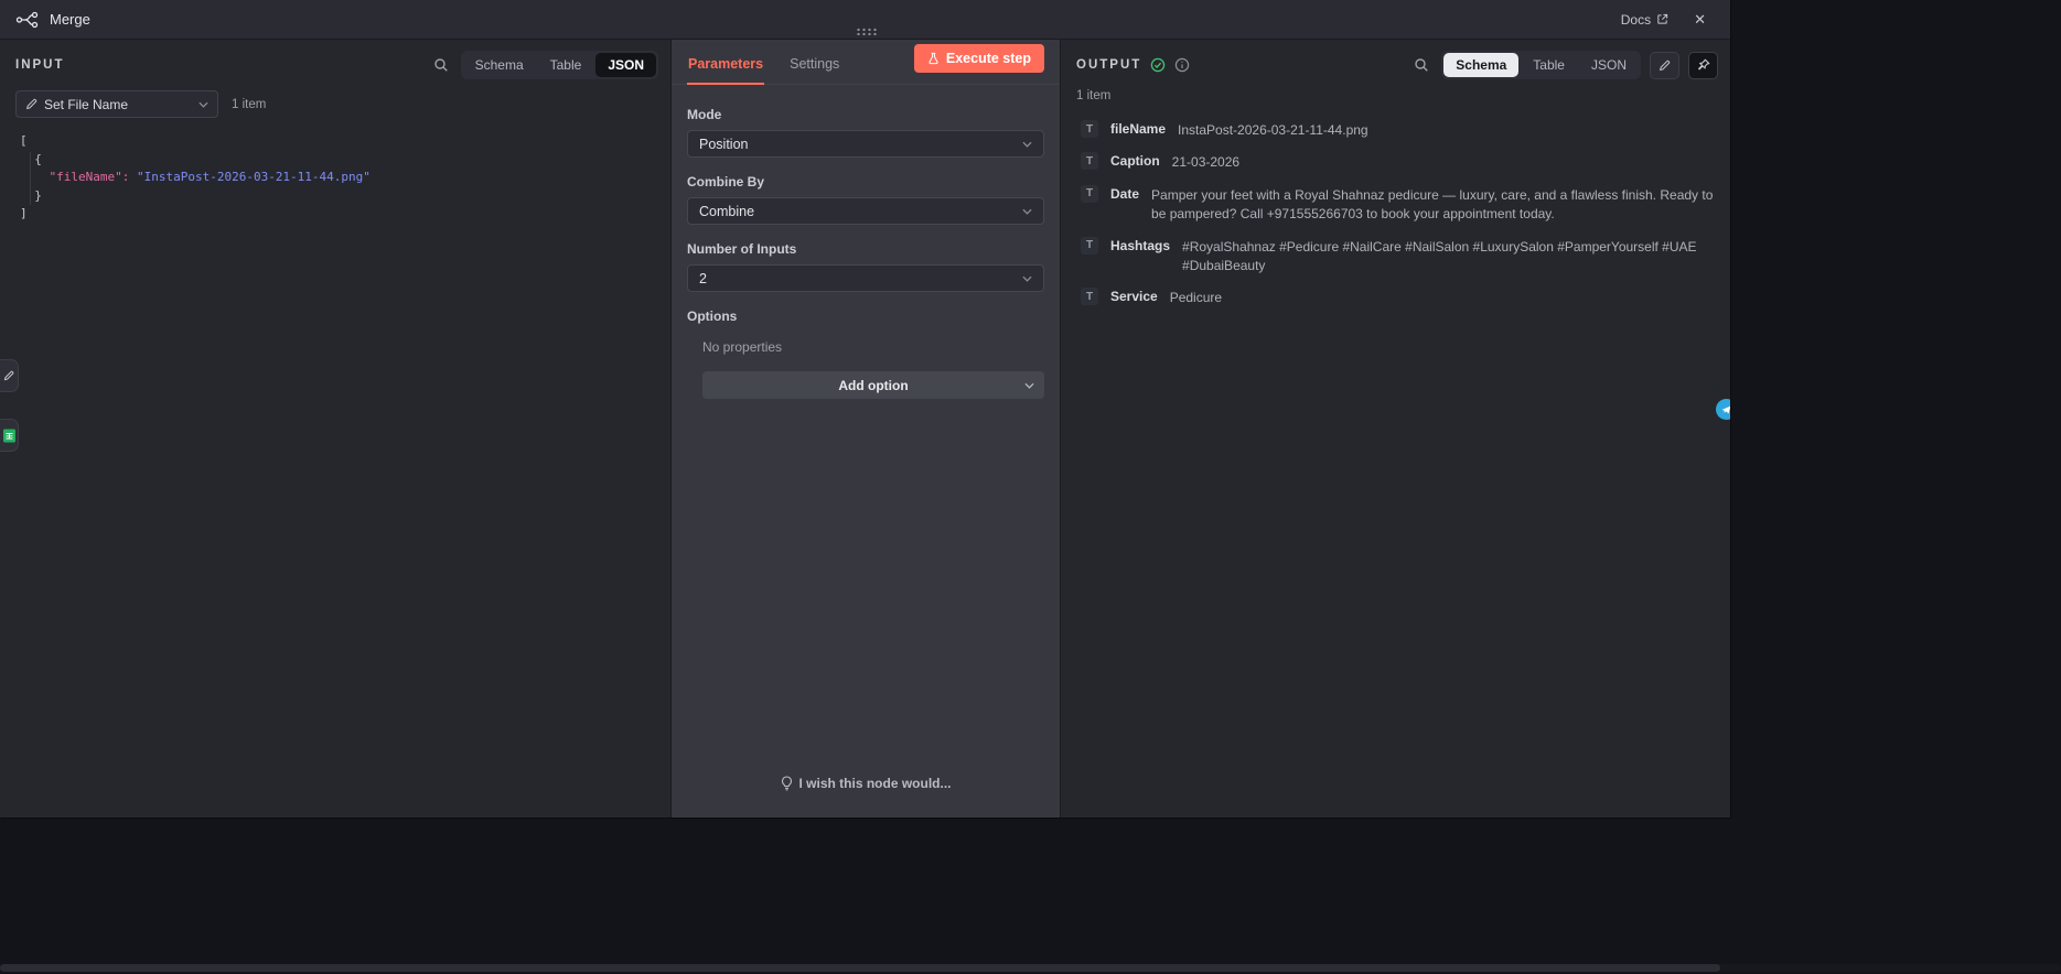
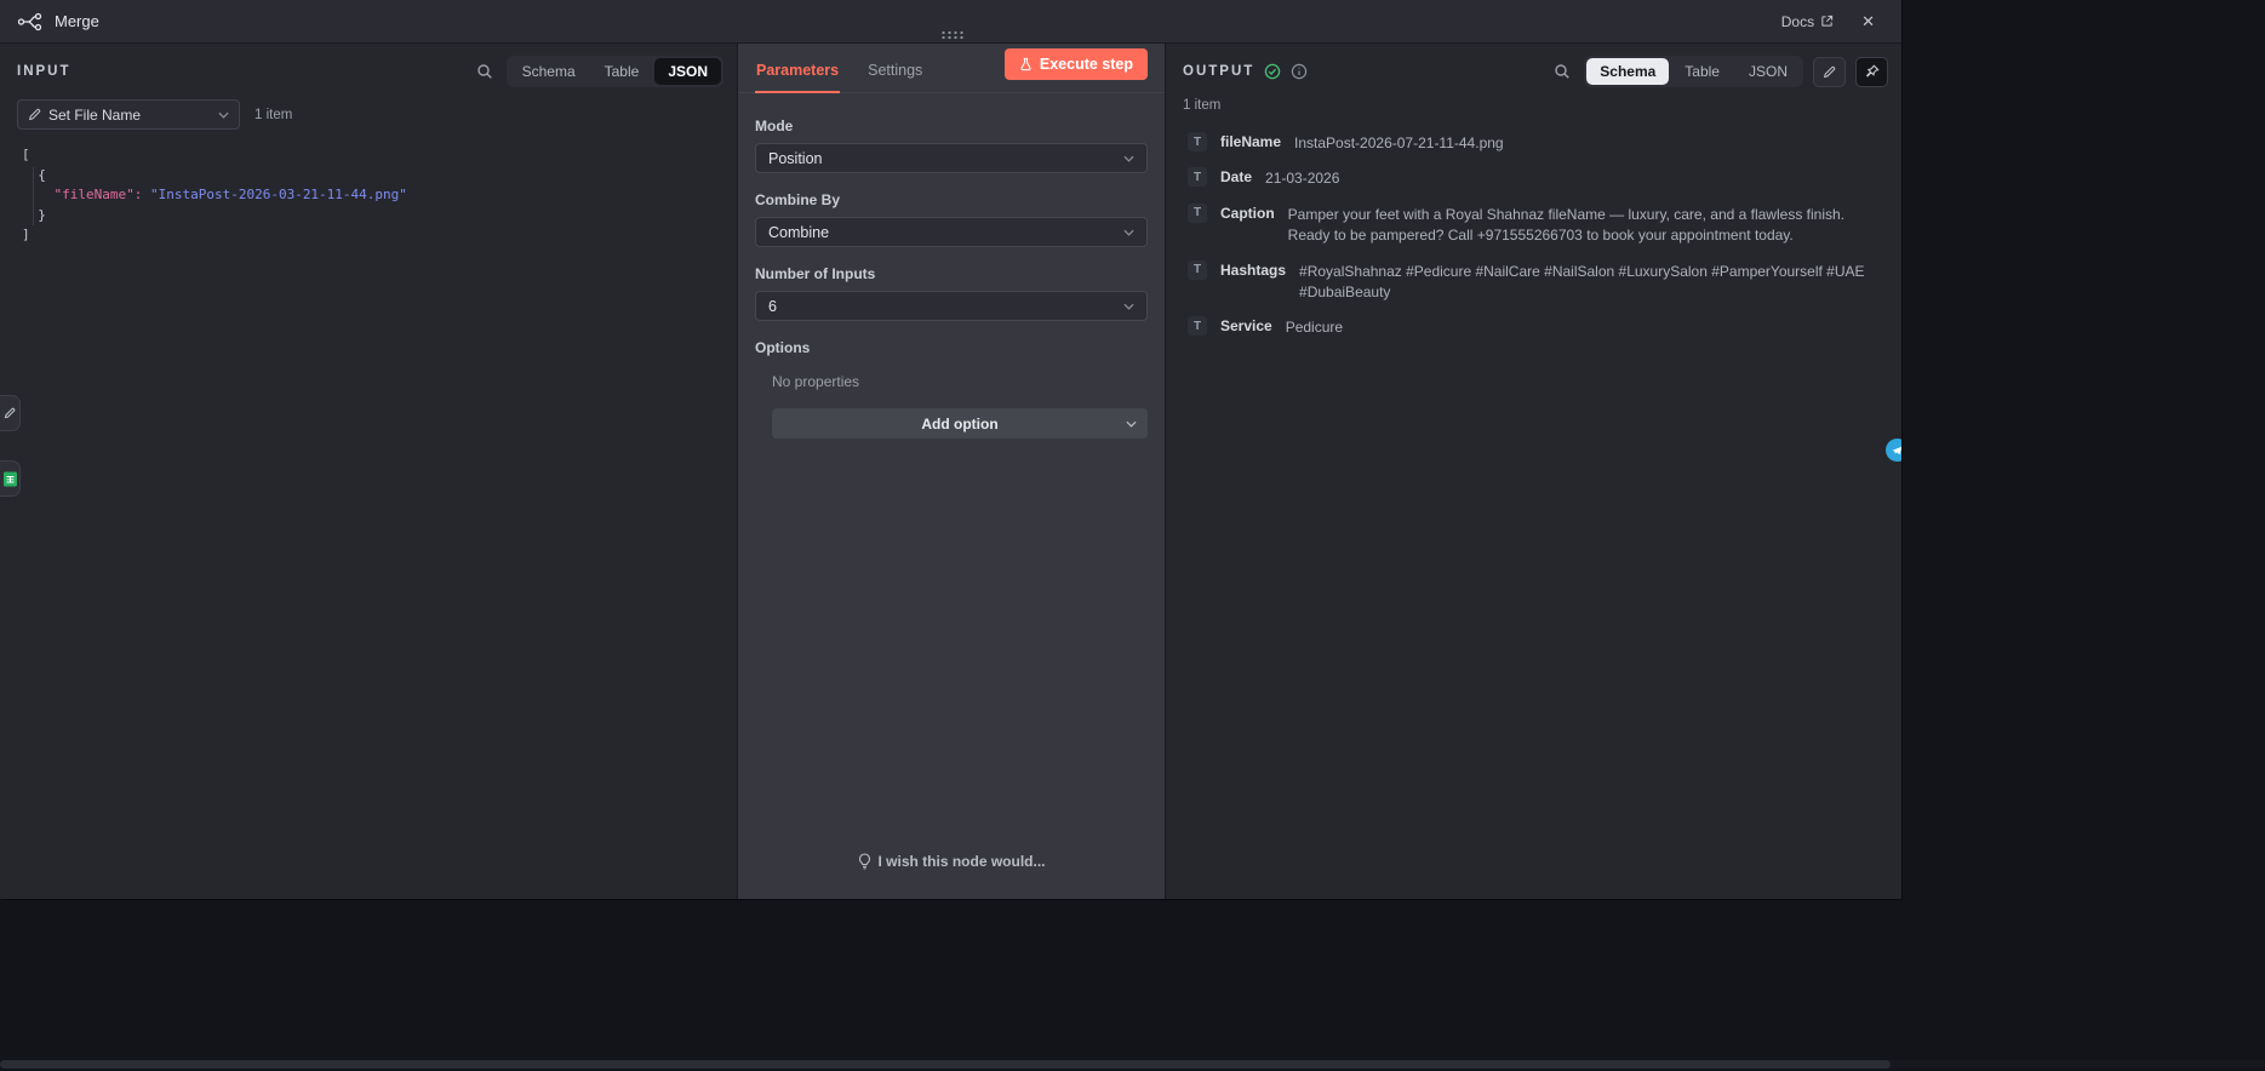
  Merge
  Docs
  ✕
  INPUT
  Schema
  Table
  JSON
  Set File Name
  1 item
  [
  {
  "fileName": "InstaPost-2026-03-21-11-44.png"
  }
  ]
  Parameters
  Settings
  Execute step
  Mode
  Position
  Combine By
  Combine
  Number of Inputs
- 2
+ 6
  Options
  No properties
  Add option
  I wish this node would...
  OUTPUT
  Schema
  Table
  JSON
  1 item
  T
  fileName
- InstaPost-2026-03-21-11-44.png
+ InstaPost-2026-07-21-11-44.png
  T
- Caption
+ Date
  21-03-2026
  T
- Date
+ Caption
- Pamper your feet with a Royal Shahnaz pedicure — luxury, care, and a flawless finish. Ready to be pampered? Call +971555266703 to book your appointment today.
+ Pamper your feet with a Royal Shahnaz fileName — luxury, care, and a flawless finish. Ready to be pampered? Call +971555266703 to book your appointment today.
  T
  Hashtags
  #RoyalShahnaz #Pedicure #NailCare #NailSalon #LuxurySalon #PamperYourself #UAE #DubaiBeauty
  T
  Service
  Pedicure
